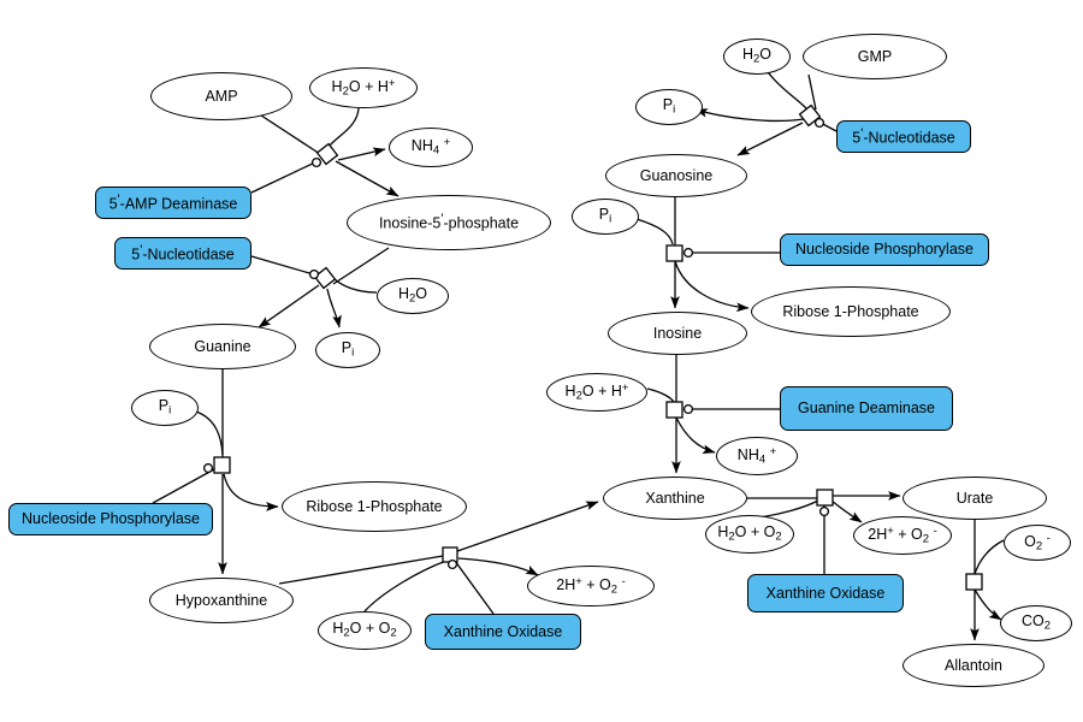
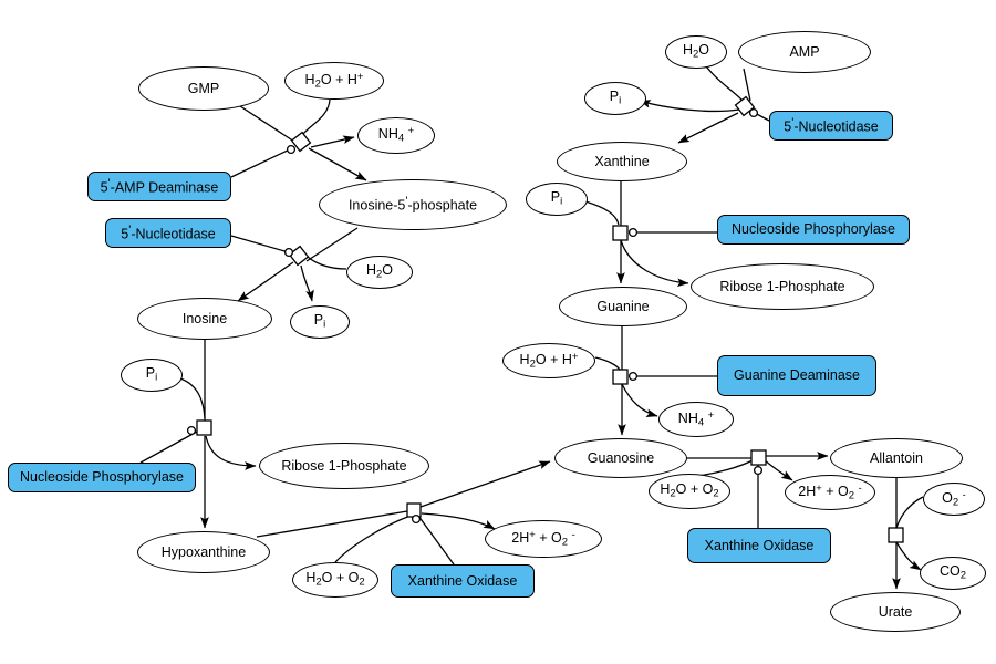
- AMP
+ GMP
  H2O + H+
  NH4 +
  Inosine-5'-phosphate
  H2O
- Guanine
+ Inosine
  Pi
  Pi
  Ribose 1-Phosphate
  Hypoxanthine
  H2O + O2
  2H+ + O2 -
  H2O
- GMP
+ AMP
  Pi
- Guanosine
+ Xanthine
  Pi
  Ribose 1-Phosphate
- Inosine
+ Guanine
  H2O + H+
  NH4 +
- Xanthine
+ Guanosine
  H2O + O2
  2H+ + O2 -
- Urate
+ Allantoin
  O2 -
  CO2
- Allantoin
+ Urate
  5'-AMP Deaminase
  5'-Nucleotidase
  Nucleoside Phosphorylase
  Xanthine Oxidase
  5'-Nucleotidase
  Nucleoside Phosphorylase
  Guanine Deaminase
  Xanthine Oxidase
